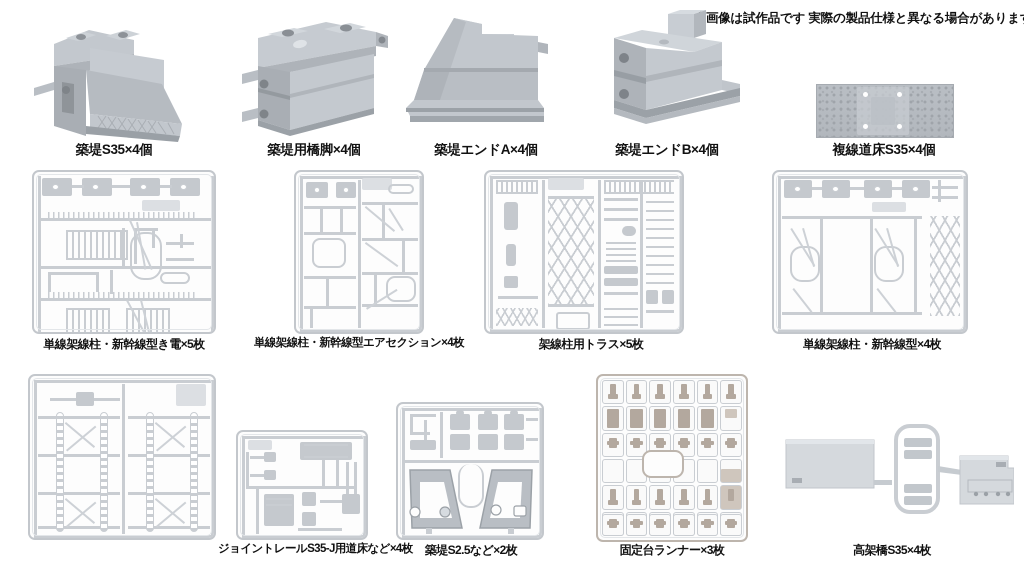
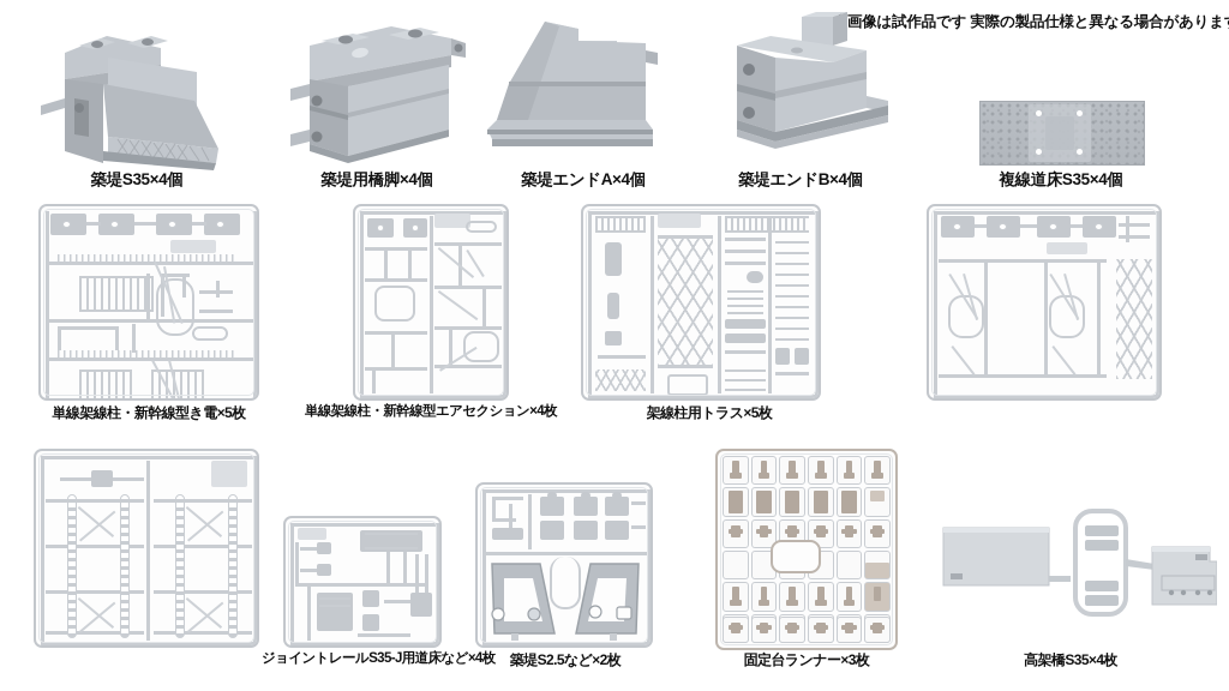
  画像は試作品です 実際の製品仕様と異なる場合がありま
  築堤S35×4個
  築堤用橋脚×4個
  築堤エンドA×4個
  築堤エンドB×4個
  複線道床S35×4個
  単線架線柱・新幹線型き電×5枚
  単線架線柱・新幹線型エアセクション×4枚
  架線柱用トラス×5枚
- 単線架線柱・新幹線型×4枚
  ジョイントレールS35-J用道床など
  築堤S2.5など×2枚
  固定台ランナー×3枚
  高架橋S35×4枚
